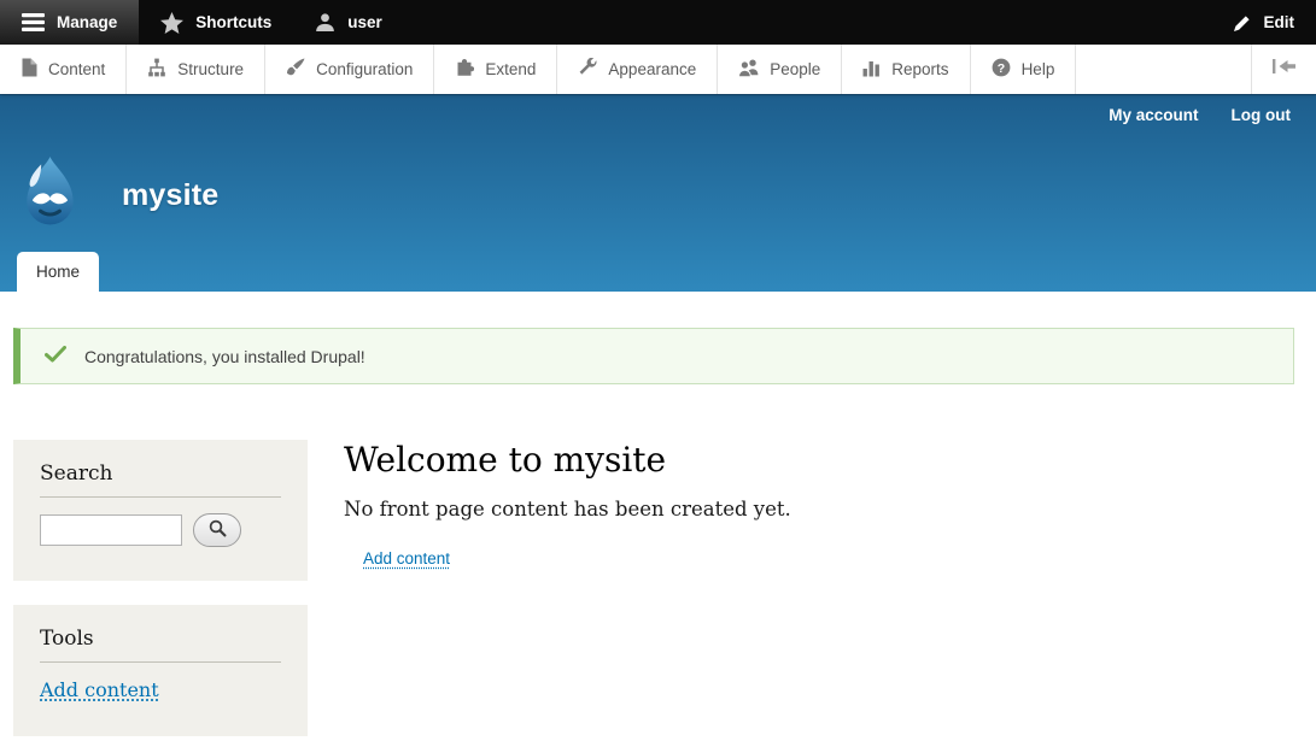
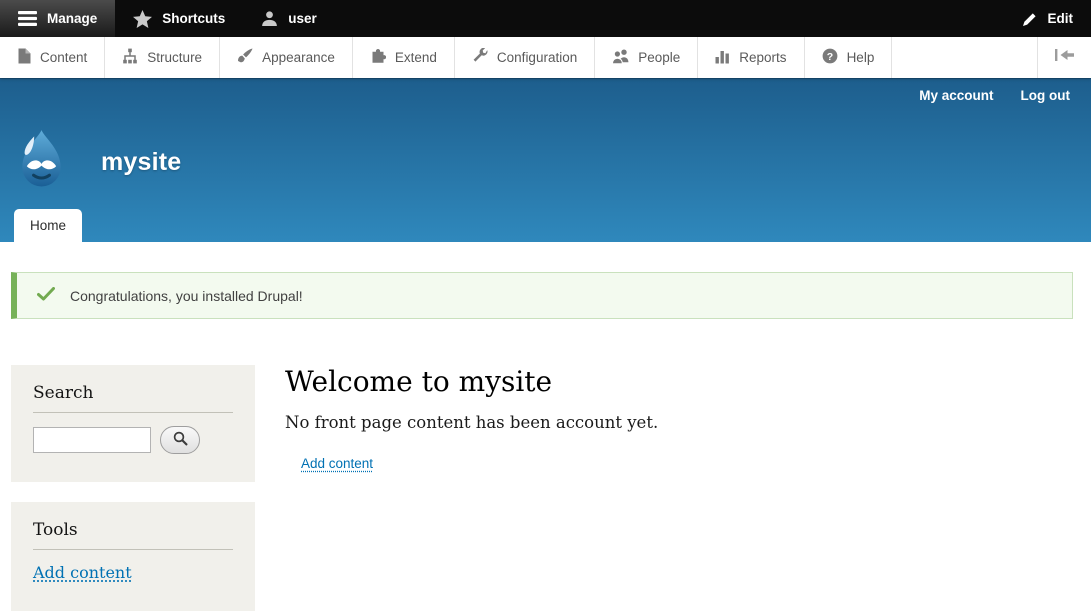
  Manage
  Shortcuts
  user
  Edit
  Content
  Structure
- Configuration
+ Appearance
  Extend
- Appearance
+ Configuration
  People
  Reports
  ?
  Help
  My account
  Log out
  mysite
  Home
  Congratulations, you installed Drupal!
  Search
  Tools
  Add content
  Welcome to mysite
- No front page content has been created yet.
+ No front page content has been account yet.
  Add content
